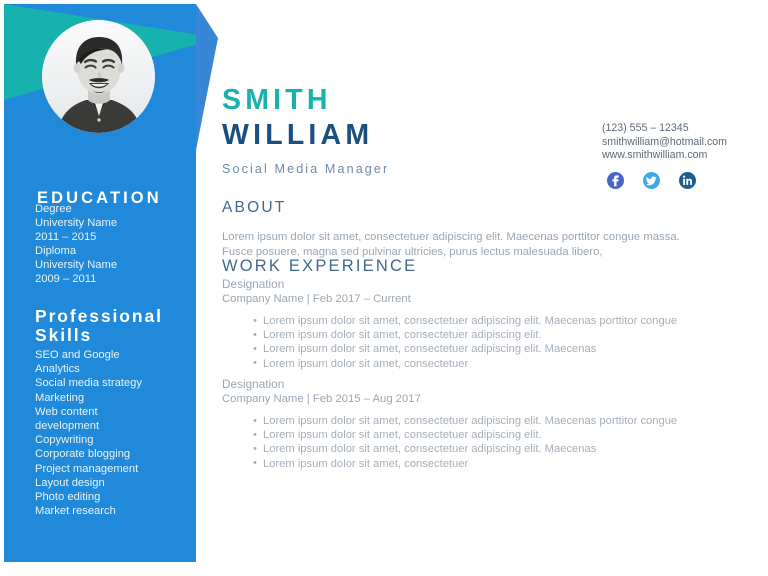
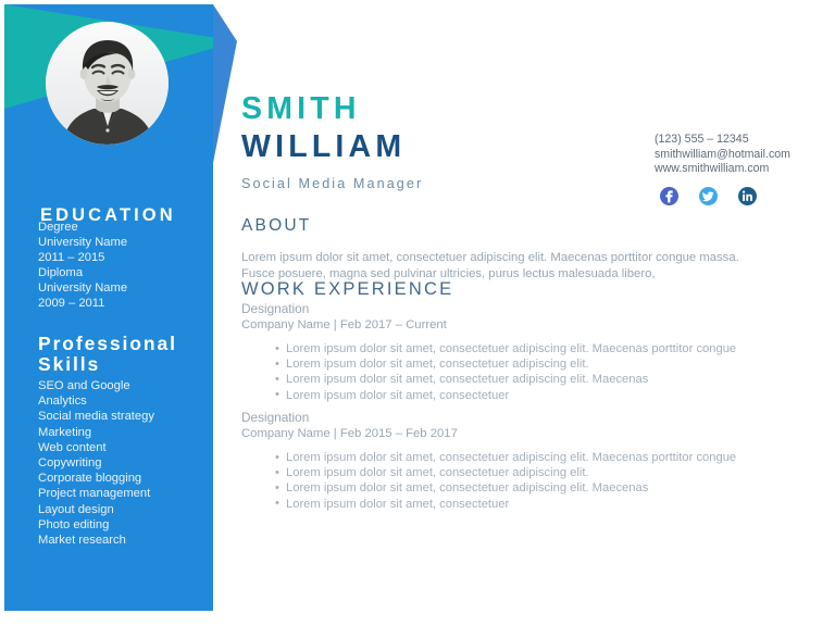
  EDUCATION
  Degree
  University Name
  2011 – 2015
  Diploma
  University Name
  2009 – 2011
  Professional Skills
  SEO and Google
  Analytics
  Social media strategy
  Marketing
  Web content
- development
  Copywriting
  Corporate blogging
  Project management
  Layout design
  Photo editing
  Market research
  SMITH
  WILLIAM
  Social Media Manager
  (123) 555 – 12345
  smithwilliam@hotmail.com
  www.smithwilliam.com
  ABOUT
  Lorem ipsum dolor sit amet, consectetuer adipiscing elit. Maecenas porttitor congue massa. Fusce posuere, magna sed pulvinar ultricies, purus lectus malesuada libero,
  WORK EXPERIENCE
  Designation
  Company Name | Feb 2017 – Current
  Lorem ipsum dolor sit amet, consectetuer adipiscing elit. Maecenas porttitor congue
  Lorem ipsum dolor sit amet, consectetuer adipiscing elit.
  Lorem ipsum dolor sit amet, consectetuer adipiscing elit. Maecenas
  Lorem ipsum dolor sit amet, consectetuer
  Designation
- Company Name | Feb 2015 – Aug 2017
+ Company Name | Feb 2015 – Feb 2017
  Lorem ipsum dolor sit amet, consectetuer adipiscing elit. Maecenas porttitor congue
  Lorem ipsum dolor sit amet, consectetuer adipiscing elit.
  Lorem ipsum dolor sit amet, consectetuer adipiscing elit. Maecenas
  Lorem ipsum dolor sit amet, consectetuer
